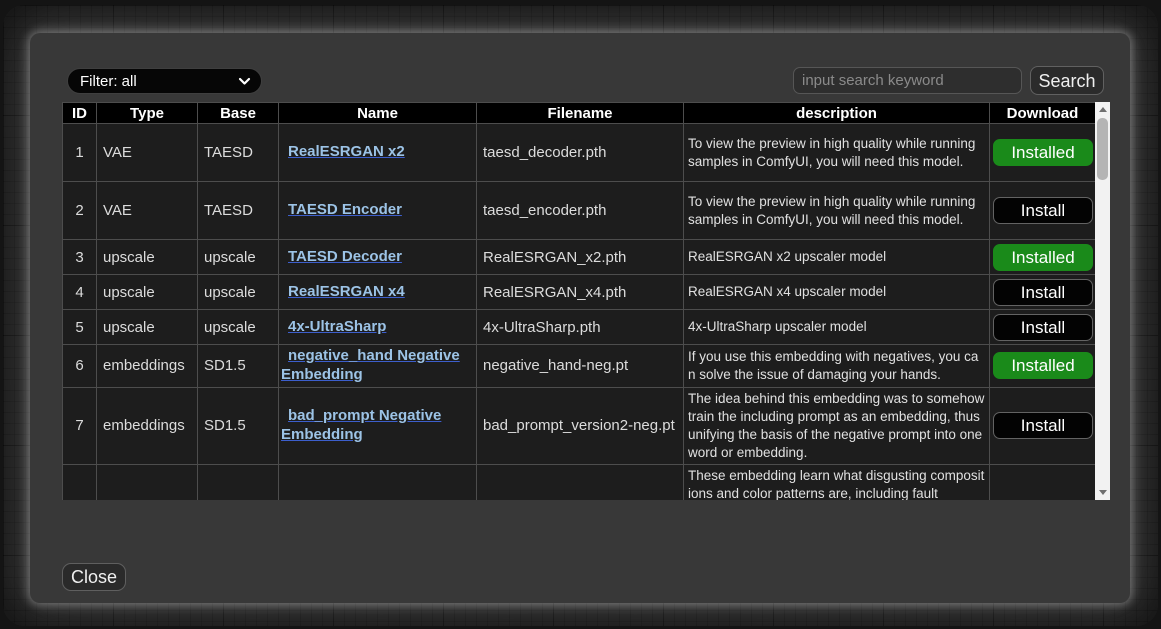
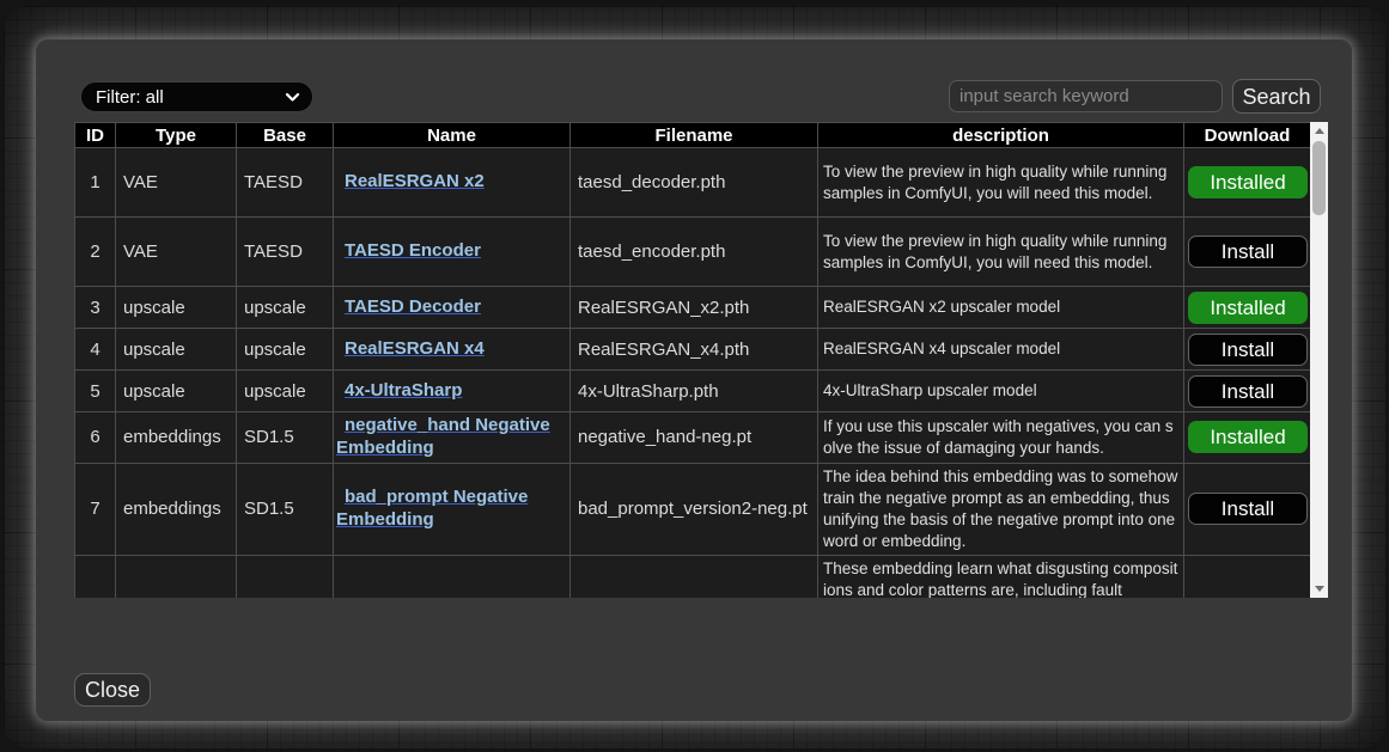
  Filter: all
  input search keyword
  Search
  ID	Type	Base	Name	Filename	description	Download
  1	VAE	TAESD	RealESRGAN x2	taesd_decoder.pth	To view the preview in high quality while running samples in ComfyUI, you will need this model.	Installed
  2	VAE	TAESD	TAESD Encoder	taesd_encoder.pth	To view the preview in high quality while running samples in ComfyUI, you will need this model.	Install
  3	upscale	upscale	TAESD Decoder	RealESRGAN_x2.pth	RealESRGAN x2 upscaler model	Installed
  4	upscale	upscale	RealESRGAN x4	RealESRGAN_x4.pth	RealESRGAN x4 upscaler model	Install
  5	upscale	upscale	4x-UltraSharp	4x-UltraSharp.pth	4x-UltraSharp upscaler model	Install
- 6	embeddings	SD1.5	negative_hand Negative Embedding	negative_hand-neg.pt	If you use this embedding with negatives, you can solve the issue of damaging your hands.	Installed
+ 6	embeddings	SD1.5	negative_hand Negative Embedding	negative_hand-neg.pt	If you use this upscaler with negatives, you can solve the issue of damaging your hands.	Installed
- 7	embeddings	SD1.5	bad_prompt Negative Embedding	bad_prompt_version2-neg.pt	The idea behind this embedding was to somehow train the including prompt as an embedding, thus unifying the basis of the negative prompt into one word or embedding.	Install
+ 7	embeddings	SD1.5	bad_prompt Negative Embedding	bad_prompt_version2-neg.pt	The idea behind this embedding was to somehow train the negative prompt as an embedding, thus unifying the basis of the negative prompt into one word or embedding.	Install
  					These embedding learn what disgusting compositions and color patterns are, including fault
  Close
